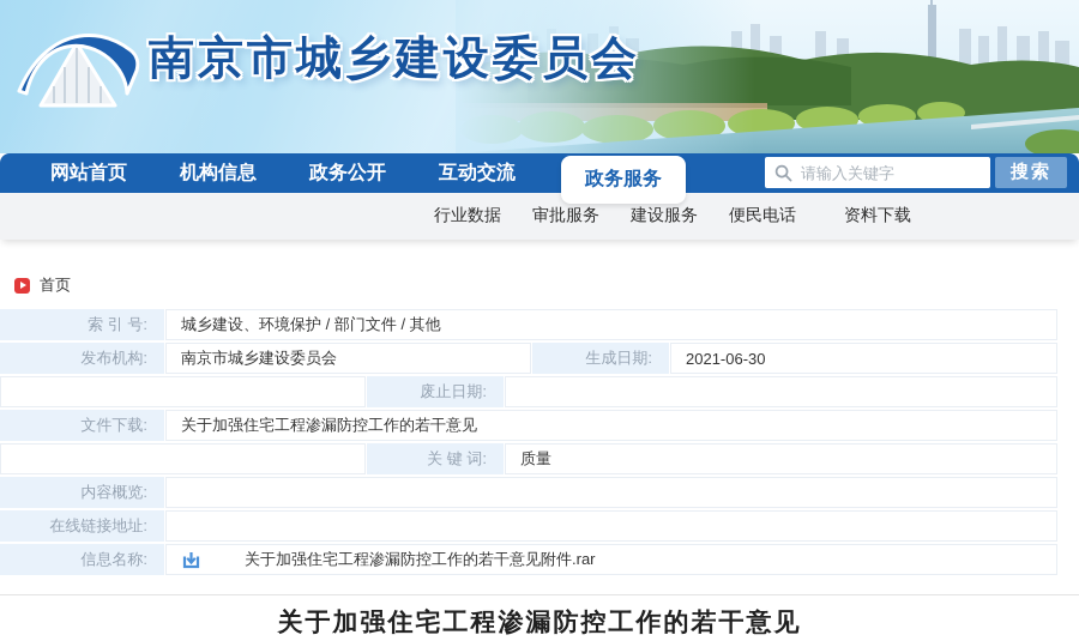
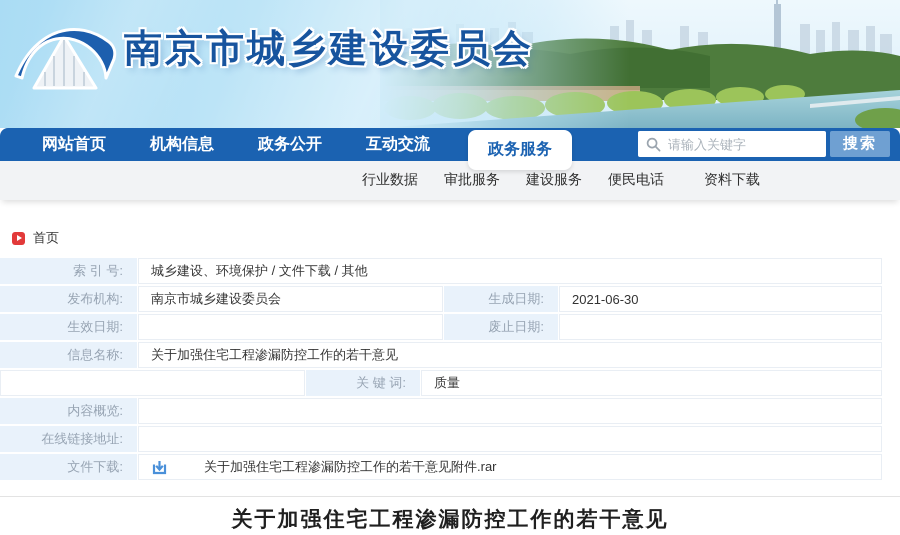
  南京市城乡建设委员会
  网站首页
  机构信息
  政务公开
  互动交流
  政务服务
  请输入关键字
  搜索
  行业数据
  审批服务
  建设服务
  便民电话
  资料下载
  首页
  索 引 号:
- 城乡建设、环境保护 / 部门文件 / 其他
+ 城乡建设、环境保护 / 文件下载 / 其他
  发布机构:
  南京市城乡建设委员会
  生成日期:
  2021-06-30
+ 生效日期:
  废止日期:
- 文件下载:
+ 信息名称:
  关于加强住宅工程渗漏防控工作的若干意见
  关 键 词:
  质量
  内容概览:
  在线链接地址:
- 信息名称:
+ 文件下载:
  关于加强住宅工程渗漏防控工作的若干意见附件.rar
  关于加强住宅工程渗漏防控工作的若干意见
